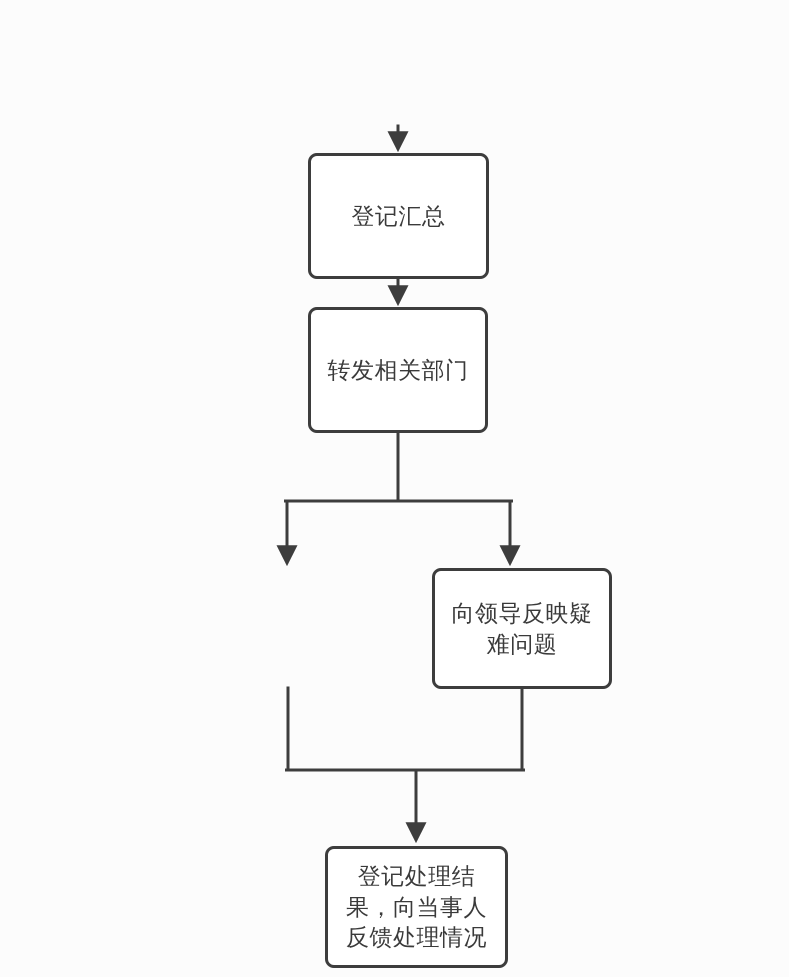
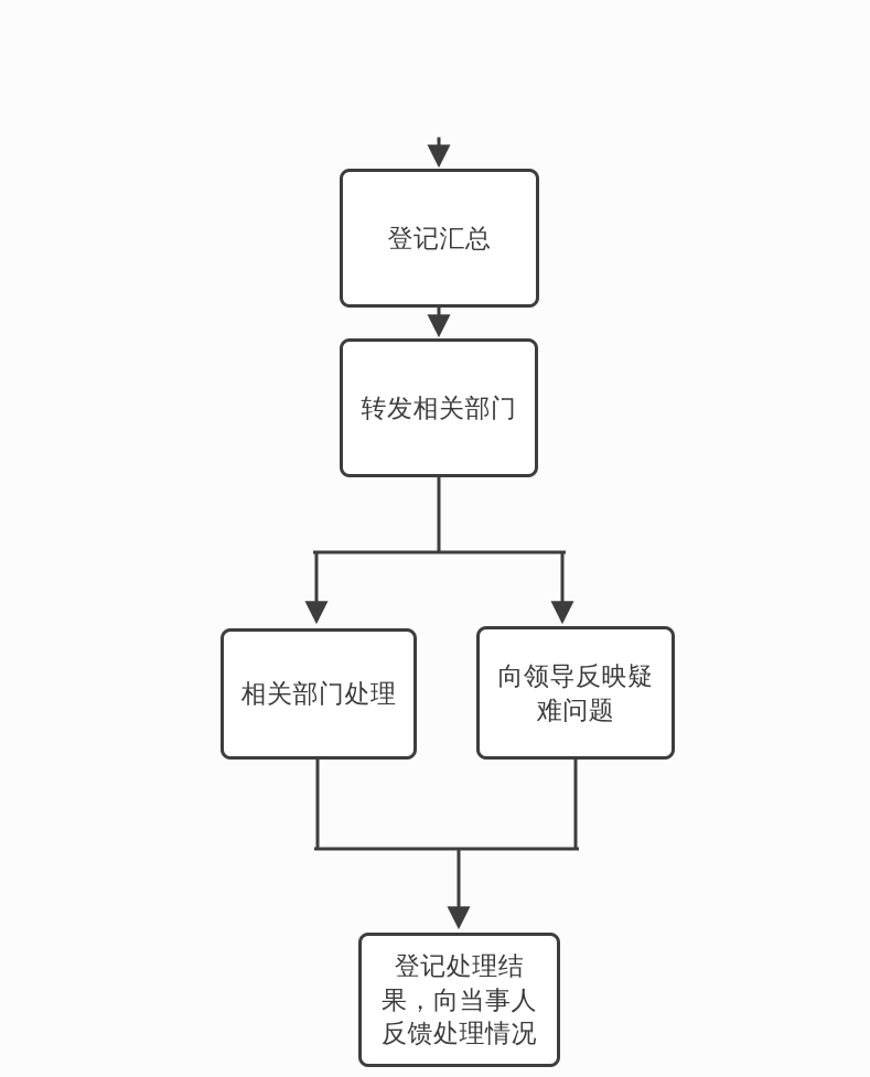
  登记汇总
  转发相关部门
+ 相关部门处理
  向领导反映疑
  难问题
  登记处理结
  果，向当事人
  反馈处理情况
